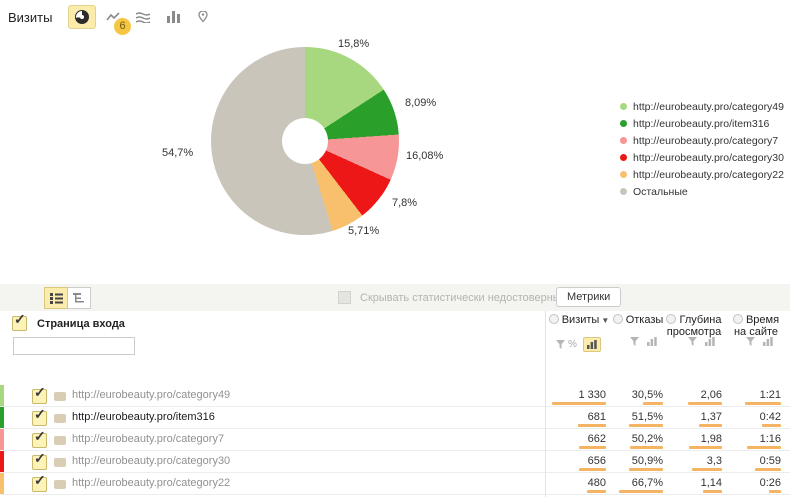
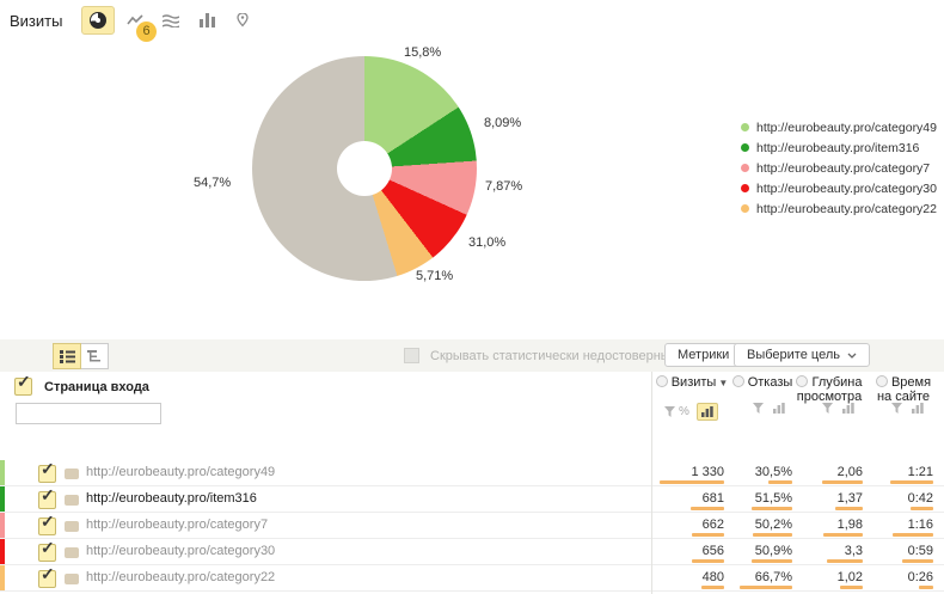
  Визиты
  15,8%
  8,09%
- 16,08%
+ 7,87%
- 7,8%
+ 31,0%
  5,71%
  54,7%
  http://eurobeauty.pro/category49
  http://eurobeauty.pro/item316
  http://eurobeauty.pro/category7
  http://eurobeauty.pro/category30
  http://eurobeauty.pro/category22
- Остальные
  Скрывать статистически недостоверн
  Метрики
+ Выберите цель
  6
  ✓
  Страница входа
  Визиты ▼
  Отказы
  Глубина просмотра
  Время на сайте
  %
  ✓
  http://eurobeauty.pro/category49
  1 330
  30,5%
  2,06
  1:21
  ✓
  http://eurobeauty.pro/item316
  681
  51,5%
  1,37
  0:42
  ✓
  http://eurobeauty.pro/category7
  662
  50,2%
  1,98
  1:16
  ✓
  http://eurobeauty.pro/category30
  656
  50,9%
  3,3
  0:59
  ✓
  http://eurobeauty.pro/category22
  480
  66,7%
- 1,14
+ 1,02
  0:26
